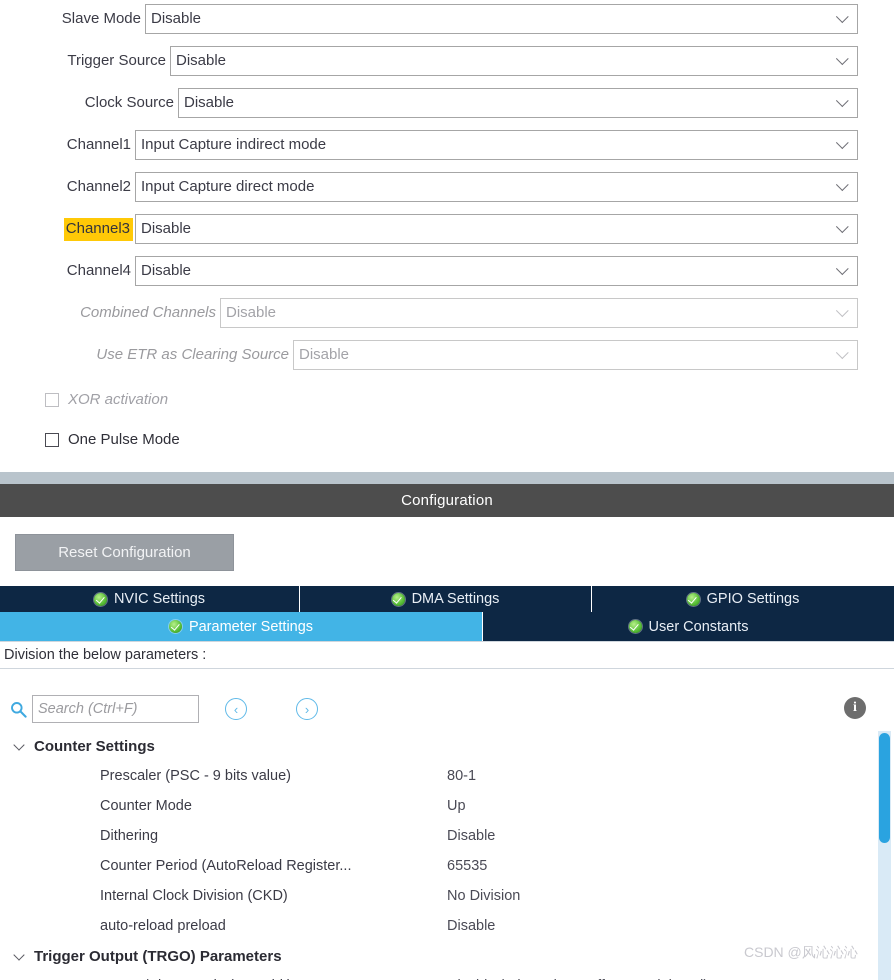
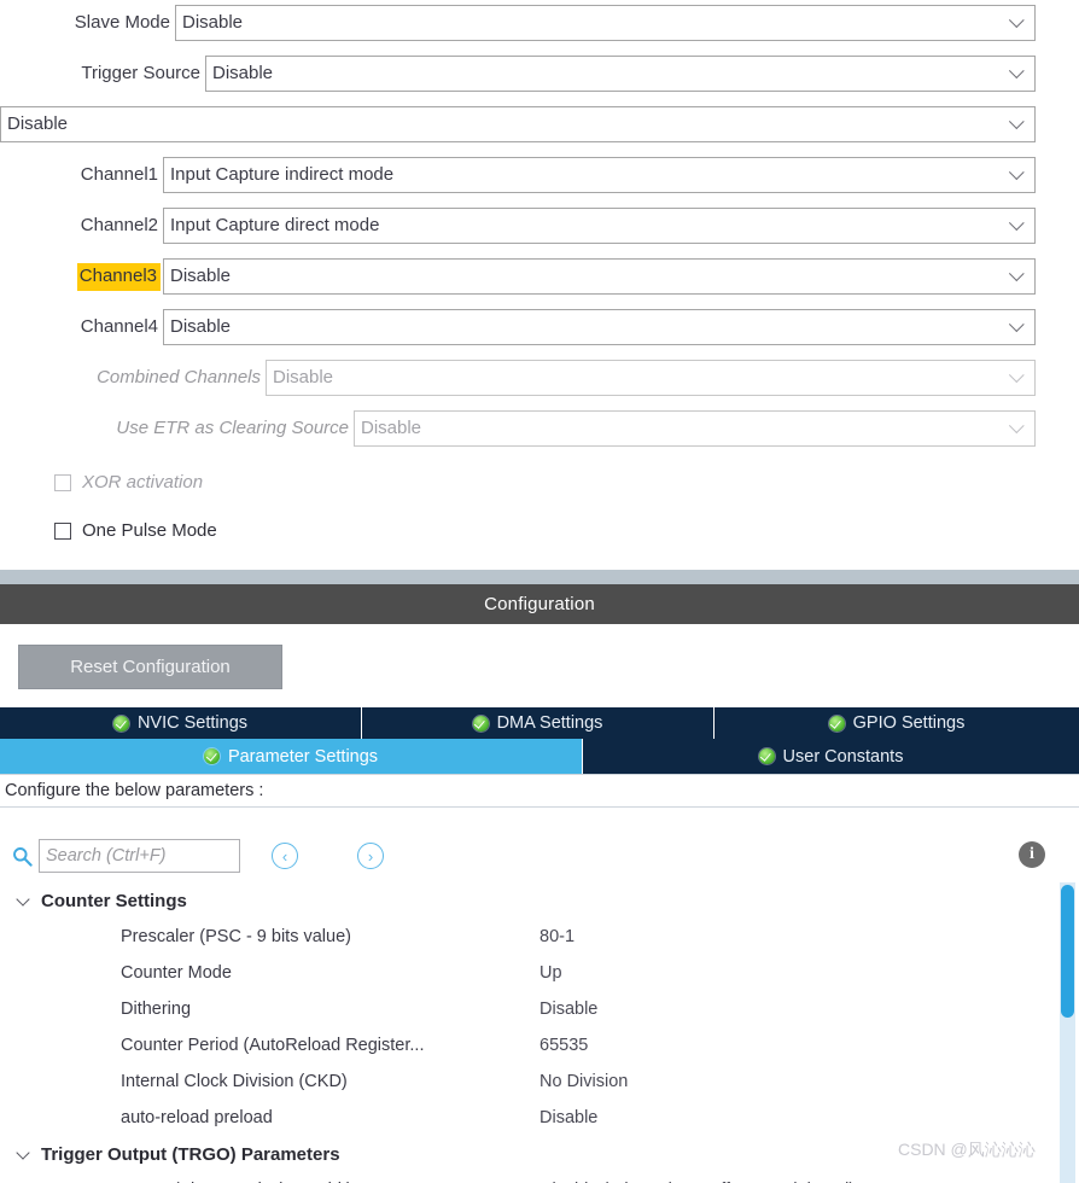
  Slave Mode
  Disable
  Trigger Source
  Disable
- Clock Source
  Disable
  Channel1
  Input Capture indirect mode
  Channel2
  Input Capture direct mode
  Channel3
  Disable
  Channel4
  Disable
  Combined Channels
  Disable
  Use ETR as Clearing Source
  Disable
  XOR activation
  One Pulse Mode
  Configuration
  Reset Configuration
  NVIC Settings
  DMA Settings
  GPIO Settings
  Parameter Settings
  User Constants
- Division the below parameters :
+ Configure the below parameters :
  Search (Ctrl+F)
  ‹
  ›
  i
  Counter Settings
  Prescaler (PSC - 9 bits value)
  80-1
  Counter Mode
  Up
  Dithering
  Disable
  Counter Period (AutoReload Register...
  65535
  Internal Clock Division (CKD)
  No Division
  auto-reload preload
  Disable
  Trigger Output (TRGO) Parameters
  CSDN @风沁沁沁
